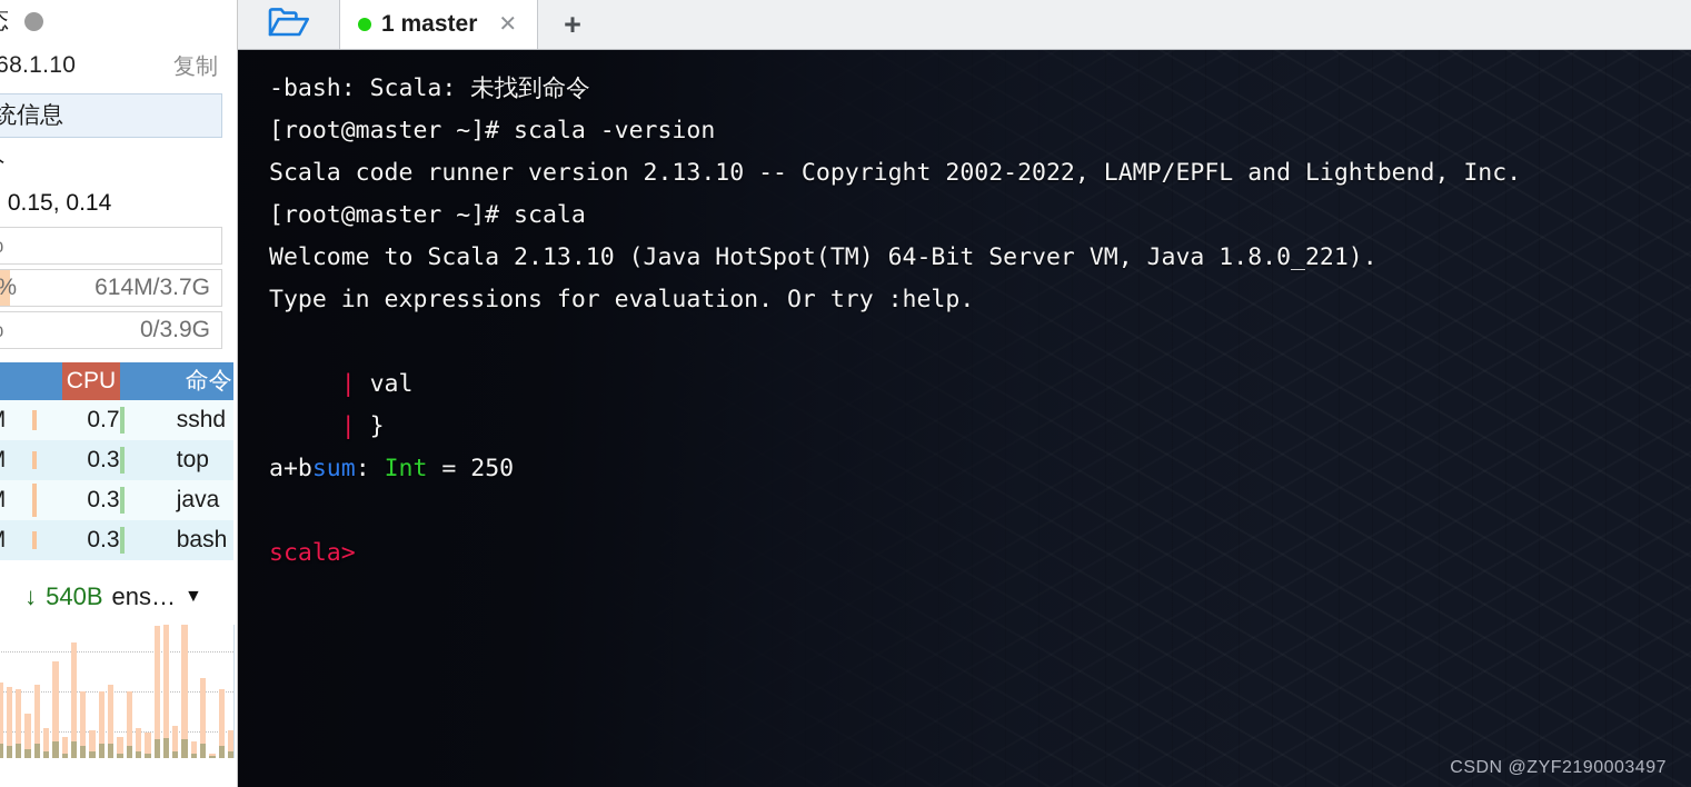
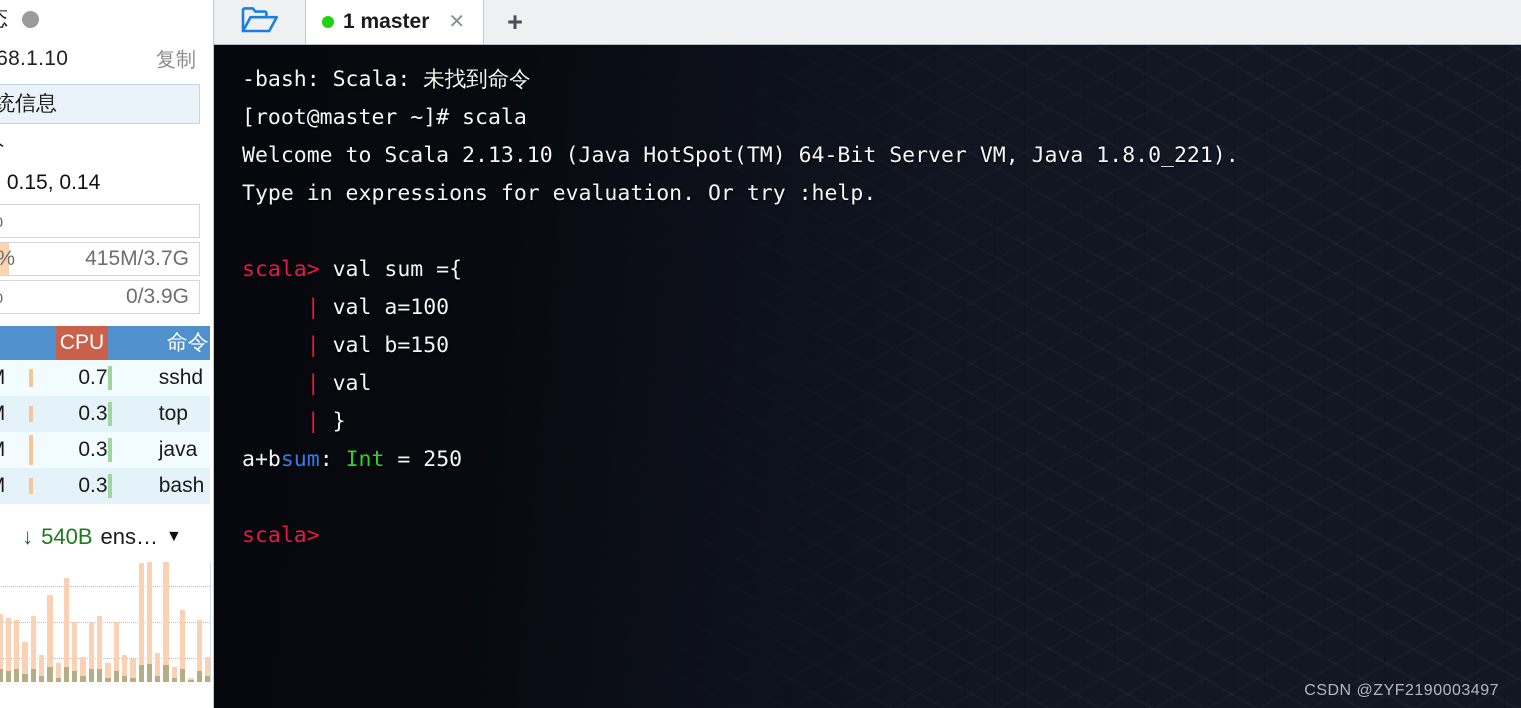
  68.1.10
  复制
  统信息
- 614M/3.7G
+ 415M/3.7G
  0/3.9G
  		CPU		命令
  		0.7		sshd
  		0.3		top
  		0.3		java
  		0.3		bash
  ↓
  540B
  ens…
  ▼
  1 master
  ✕
  +
  -bash: Scala: 未找到命令
- [root@master ~]# scala -version
- Scala code runner version 2.13.10 -- Copyright 2002-2022, LAMP/EPFL and Lightbend, Inc.
  [root@master ~]# scala
  Welcome to Scala 2.13.10 (Java HotSpot(TM) 64-Bit Server VM, Java 1.8.0_221).
  Type in expressions for evaluation. Or try :help.
+ scala> val sum ={
+ | val a=100
+ | val b=150
  | val
  | }
  a+bsum: Int = 250
  scala>
  CSDN @ZYF2190003497
